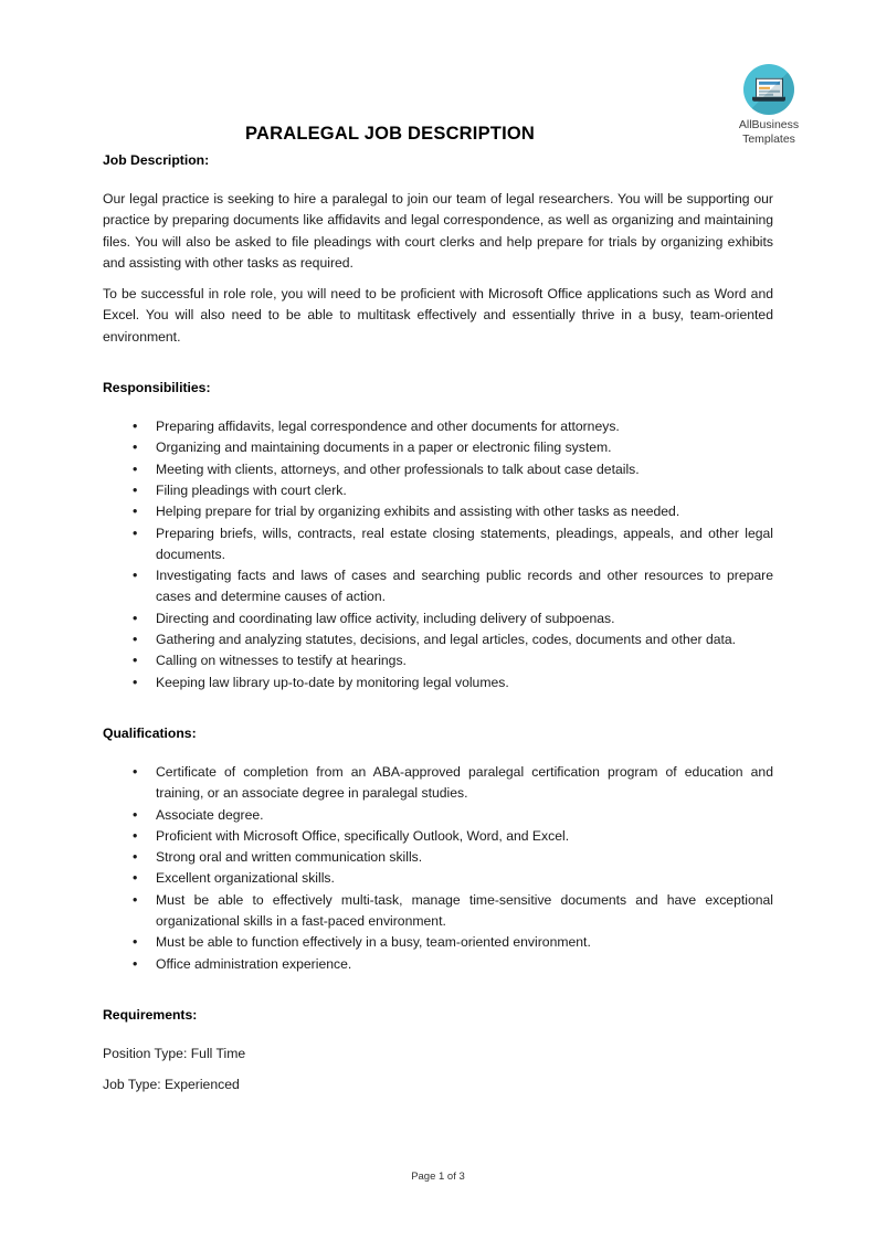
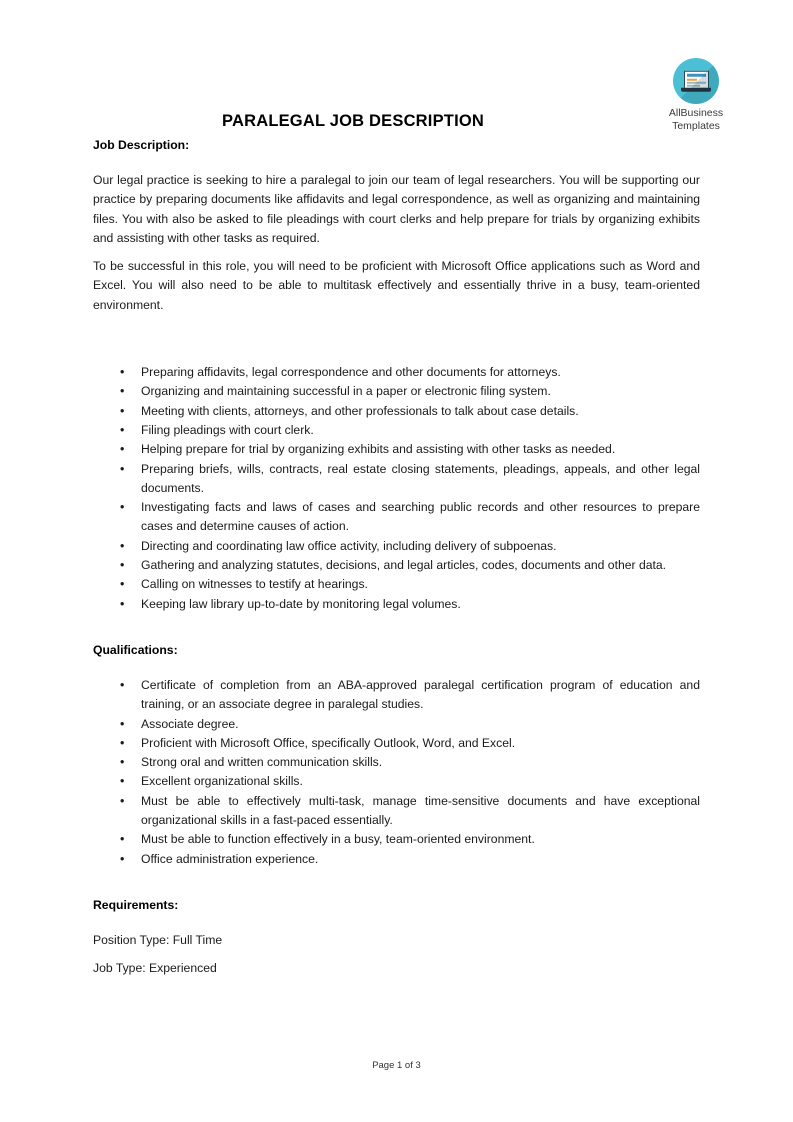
  AllBusiness
  Templates
  PARALEGAL JOB DESCRIPTION
  Job Description:
- Our legal practice is seeking to hire a paralegal to join our team of legal researchers. You will be supporting our practice by preparing documents like affidavits and legal correspondence, as well as organizing and maintaining files. You will also be asked to file pleadings with court clerks and help prepare for trials by organizing exhibits and assisting with other tasks as required.
+ Our legal practice is seeking to hire a paralegal to join our team of legal researchers. You will be supporting our practice by preparing documents like affidavits and legal correspondence, as well as organizing and maintaining files. You with also be asked to file pleadings with court clerks and help prepare for trials by organizing exhibits and assisting with other tasks as required.
- To be successful in role role, you will need to be proficient with Microsoft Office applications such as Word and Excel. You will also need to be able to multitask effectively and essentially thrive in a busy, team-oriented environment.
+ To be successful in this role, you will need to be proficient with Microsoft Office applications such as Word and Excel. You will also need to be able to multitask effectively and essentially thrive in a busy, team-oriented environment.
- Responsibilities:
  Preparing affidavits, legal correspondence and other documents for attorneys.
- Organizing and maintaining documents in a paper or electronic filing system.
+ Organizing and maintaining successful in a paper or electronic filing system.
  Meeting with clients, attorneys, and other professionals to talk about case details.
  Filing pleadings with court clerk.
  Helping prepare for trial by organizing exhibits and assisting with other tasks as needed.
  Preparing briefs, wills, contracts, real estate closing statements, pleadings, appeals, and other legal documents.
  Investigating facts and laws of cases and searching public records and other resources to prepare cases and determine causes of action.
  Directing and coordinating law office activity, including delivery of subpoenas.
  Gathering and analyzing statutes, decisions, and legal articles, codes, documents and other data.
  Calling on witnesses to testify at hearings.
  Keeping law library up-to-date by monitoring legal volumes.
  Qualifications:
  Certificate of completion from an ABA-approved paralegal certification program of education and training, or an associate degree in paralegal studies.
  Associate degree.
  Proficient with Microsoft Office, specifically Outlook, Word, and Excel.
  Strong oral and written communication skills.
  Excellent organizational skills.
- Must be able to effectively multi-task, manage time-sensitive documents and have exceptional organizational skills in a fast-paced environment.
+ Must be able to effectively multi-task, manage time-sensitive documents and have exceptional organizational skills in a fast-paced essentially.
  Must be able to function effectively in a busy, team-oriented environment.
  Office administration experience.
  Requirements:
  Position Type: Full Time
  Job Type: Experienced
  Page 1 of 3
